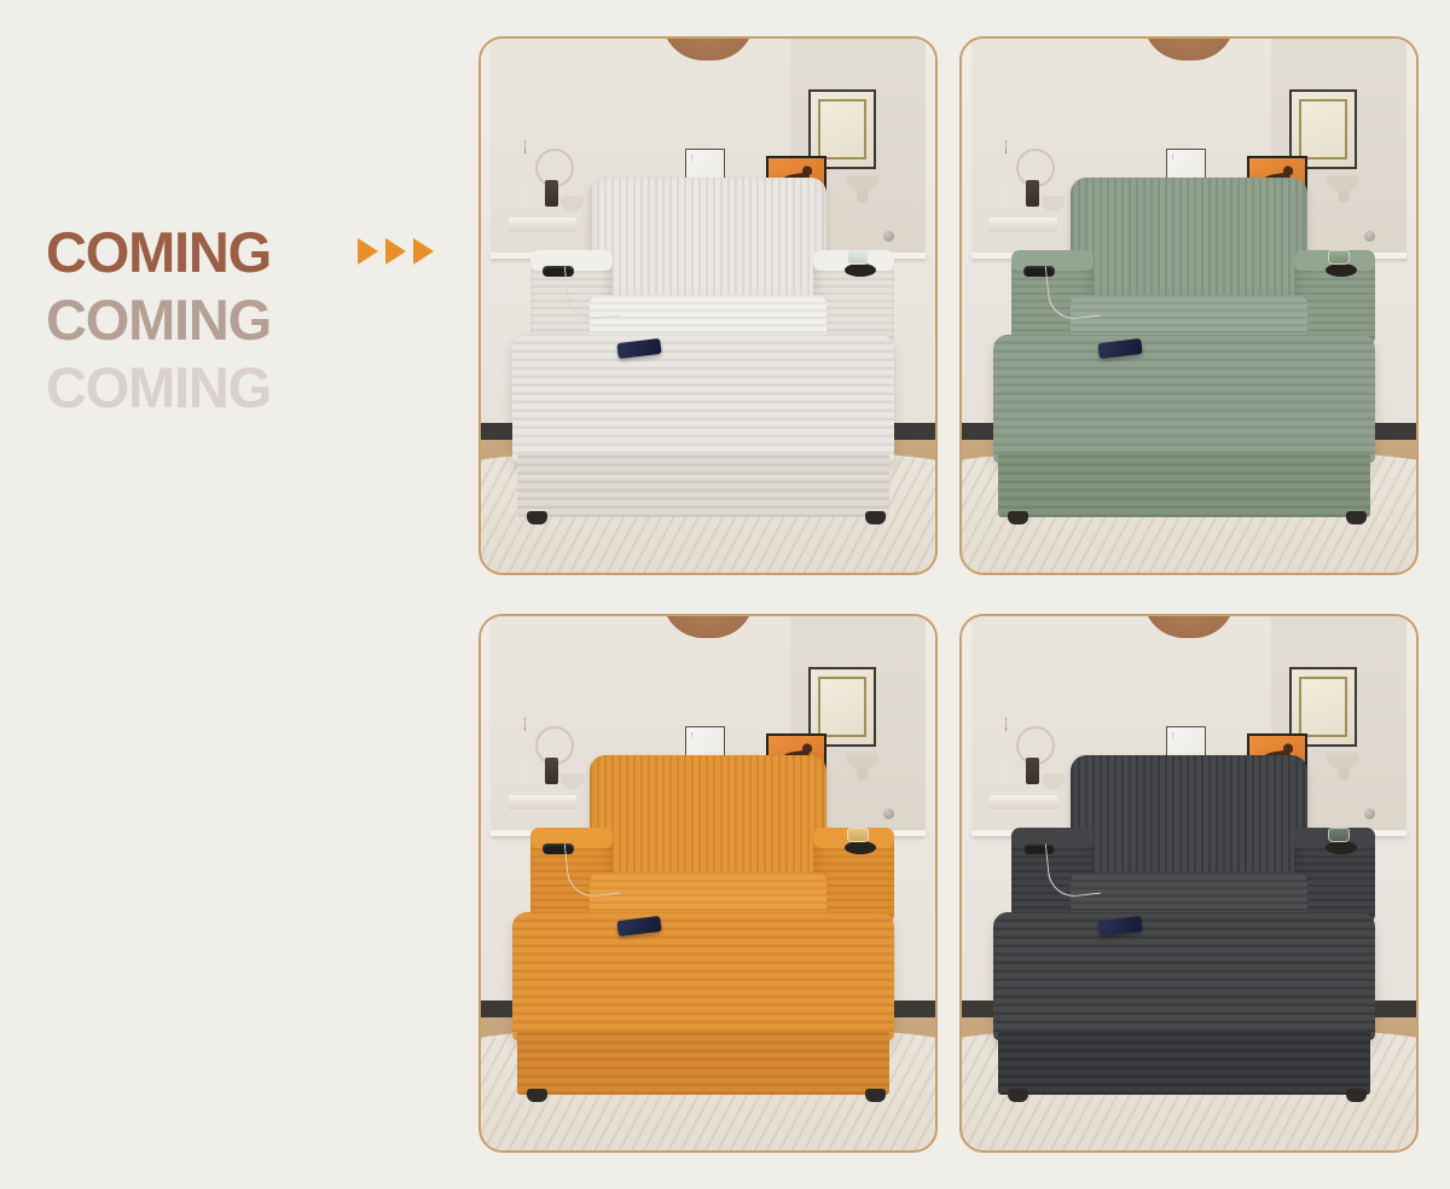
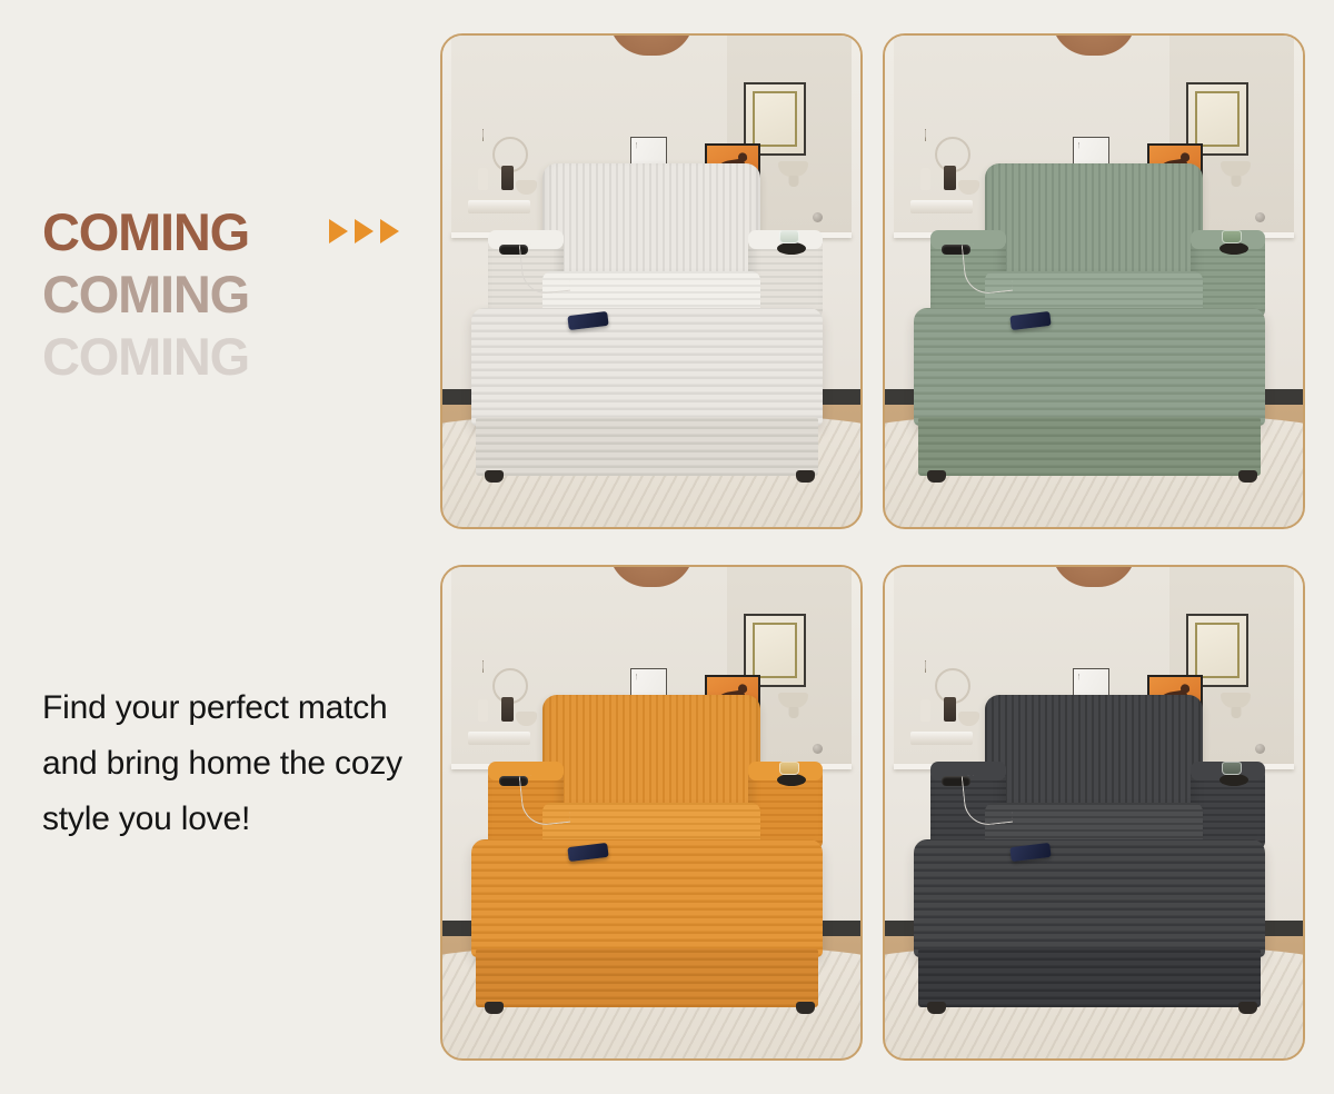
  COMING
  COMING
  COMING
+ Find your perfect match and bring home the cozy style you love!
